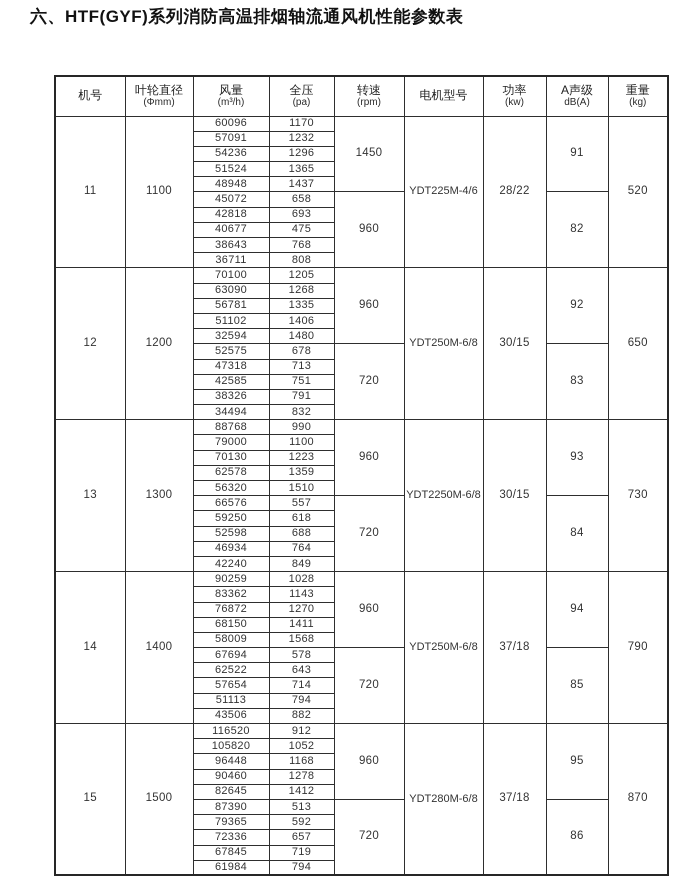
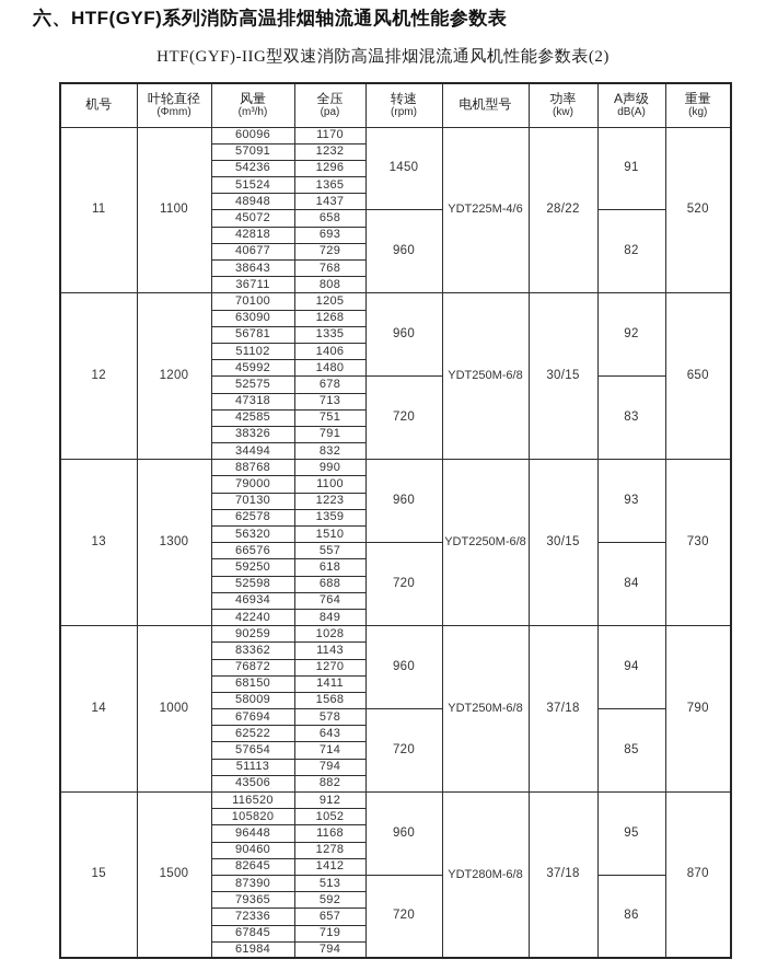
  六、HTF(GYF)系列消防高温排烟轴流通风机性能参数表
+ HTF(GYF)-IIG型双速消防高温排烟混流通风机性能参数表(2)
  机号	叶轮直径 (Φmm)	风量 (m³/h)	全压 (pa)	转速 (rpm)	电机型号	功率 (kw)	A声级 dB(A)	重量 (kg)
  11	1100	60096	1170	1450	YDT225M-4/6	28/22	91	520
  57091	1232
  54236	1296
  51524	1365
  48948	1437
  45072	658	960	82
  42818	693
- 40677	475
+ 40677	729
  38643	768
  36711	808
  12	1200	70100	1205	960	YDT250M-6/8	30/15	92	650
  63090	1268
  56781	1335
  51102	1406
- 32594	1480
+ 45992	1480
  52575	678	720	83
  47318	713
  42585	751
  38326	791
  34494	832
  13	1300	88768	990	960	YDT2250M-6/8	30/15	93	730
  79000	1100
  70130	1223
  62578	1359
  56320	1510
  66576	557	720	84
  59250	618
  52598	688
  46934	764
  42240	849
- 14	1400	90259	1028	960	YDT250M-6/8	37/18	94	790
+ 14	1000	90259	1028	960	YDT250M-6/8	37/18	94	790
  83362	1143
  76872	1270
  68150	1411
  58009	1568
  67694	578	720	85
  62522	643
  57654	714
  51113	794
  43506	882
  15	1500	116520	912	960	YDT280M-6/8	37/18	95	870
  105820	1052
  96448	1168
  90460	1278
  82645	1412
  87390	513	720	86
  79365	592
  72336	657
  67845	719
  61984	794
